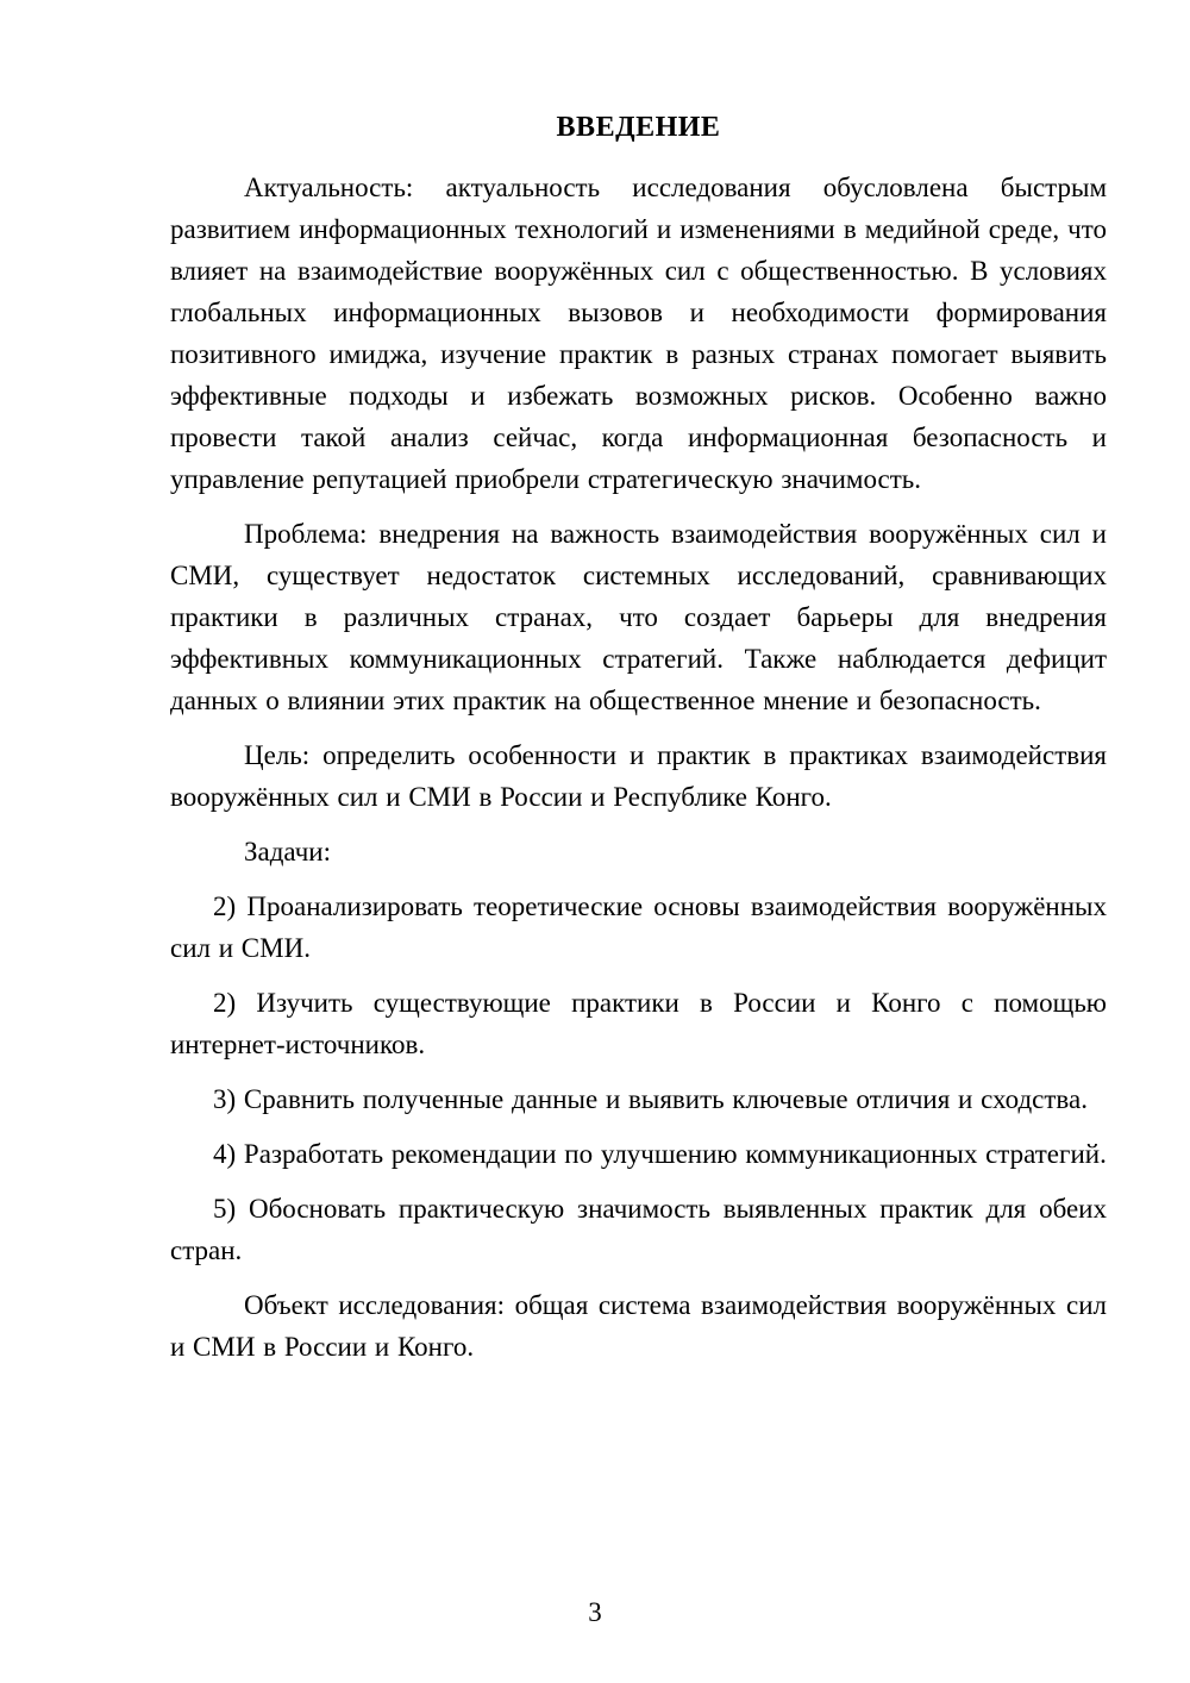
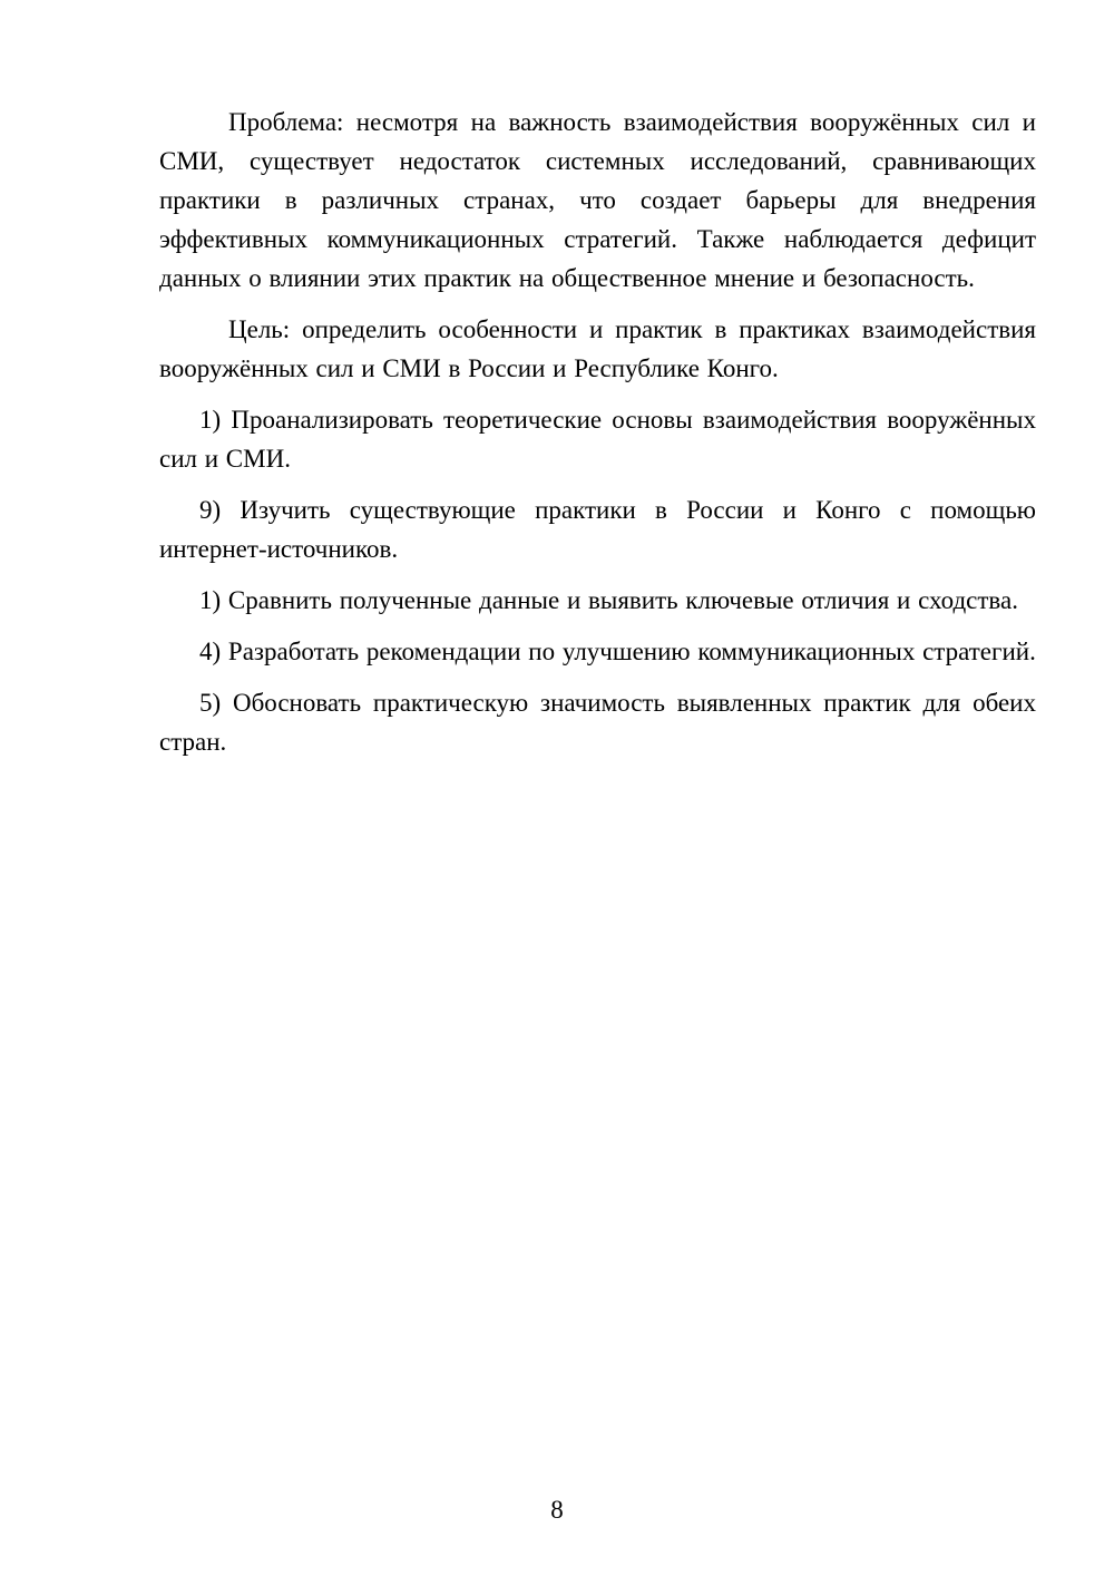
- ВВЕДЕНИЕ
- Актуальность: актуальность исследования обусловлена быстрым развитием информационных технологий и изменениями в медийной среде, что влияет на взаимодействие вооружённых сил с общественностью. В условиях глобальных информационных вызовов и необходимости формирования позитивного имиджа, изучение практик в разных странах помогает выявить эффективные подходы и избежать возможных рисков. Особенно важно провести такой анализ сейчас, когда информационная безопасность и управление репутацией приобрели стратегическую значимость.
- Проблема: внедрения на важность взаимодействия вооружённых сил и СМИ, существует недостаток системных исследований, сравнивающих практики в различных странах, что создает барьеры для внедрения эффективных коммуникационных стратегий. Также наблюдается дефицит данных о влиянии этих практик на общественное мнение и безопасность.
+ Проблема: несмотря на важность взаимодействия вооружённых сил и СМИ, существует недостаток системных исследований, сравнивающих практики в различных странах, что создает барьеры для внедрения эффективных коммуникационных стратегий. Также наблюдается дефицит данных о влиянии этих практик на общественное мнение и безопасность.
  Цель: определить особенности и практик в практиках взаимодействия вооружённых сил и СМИ в России и Республике Конго.
- Задачи:
- 2) Проанализировать теоретические основы взаимодействия вооружённых сил и СМИ.
+ 1) Проанализировать теоретические основы взаимодействия вооружённых сил и СМИ.
- 2) Изучить существующие практики в России и Конго с помощью интернет-источников.
+ 9) Изучить существующие практики в России и Конго с помощью интернет-источников.
- 3) Сравнить полученные данные и выявить ключевые отличия и сходства.
+ 1) Сравнить полученные данные и выявить ключевые отличия и сходства.
  4) Разработать рекомендации по улучшению коммуникационных стратегий.
  5) Обосновать практическую значимость выявленных практик для обеих стран.
- Объект исследования: общая система взаимодействия вооружённых сил и СМИ в России и Конго.
- 3
+ 8
